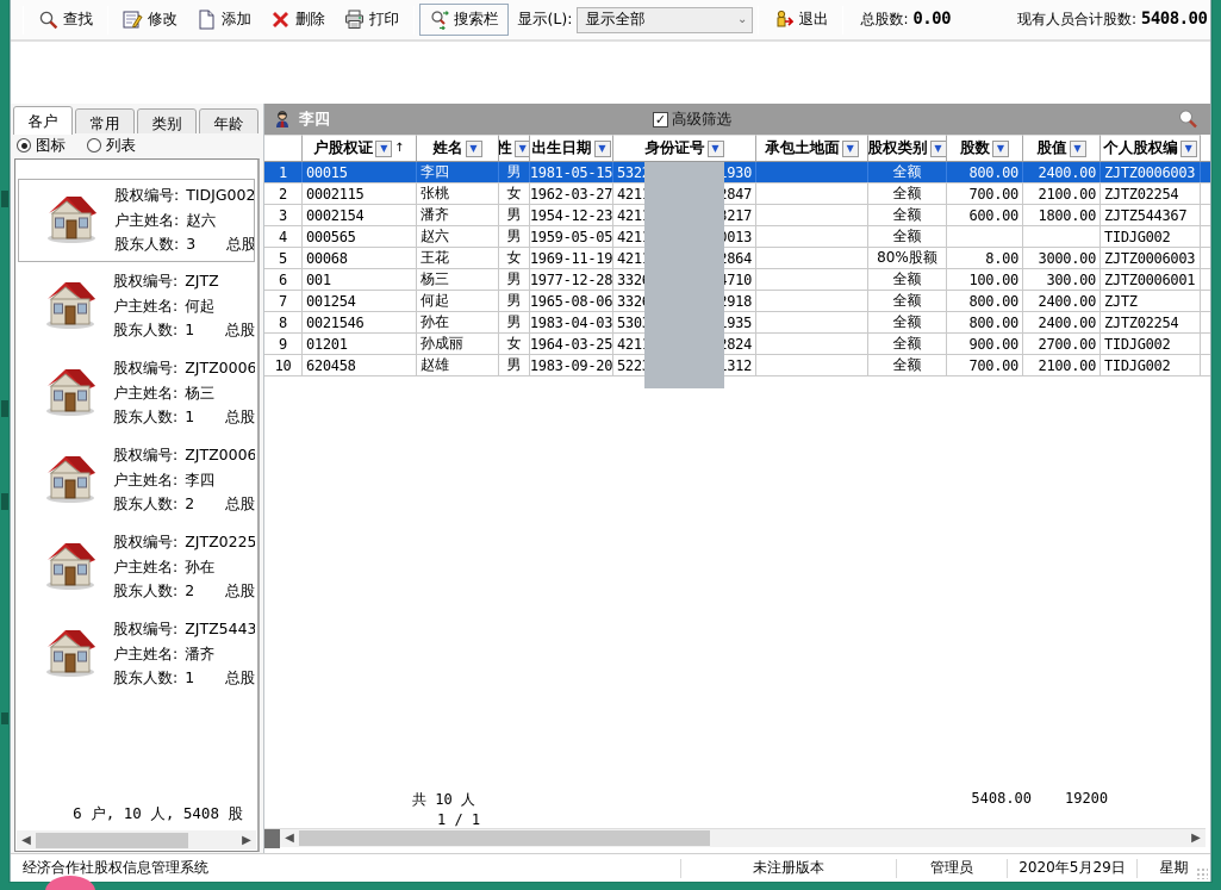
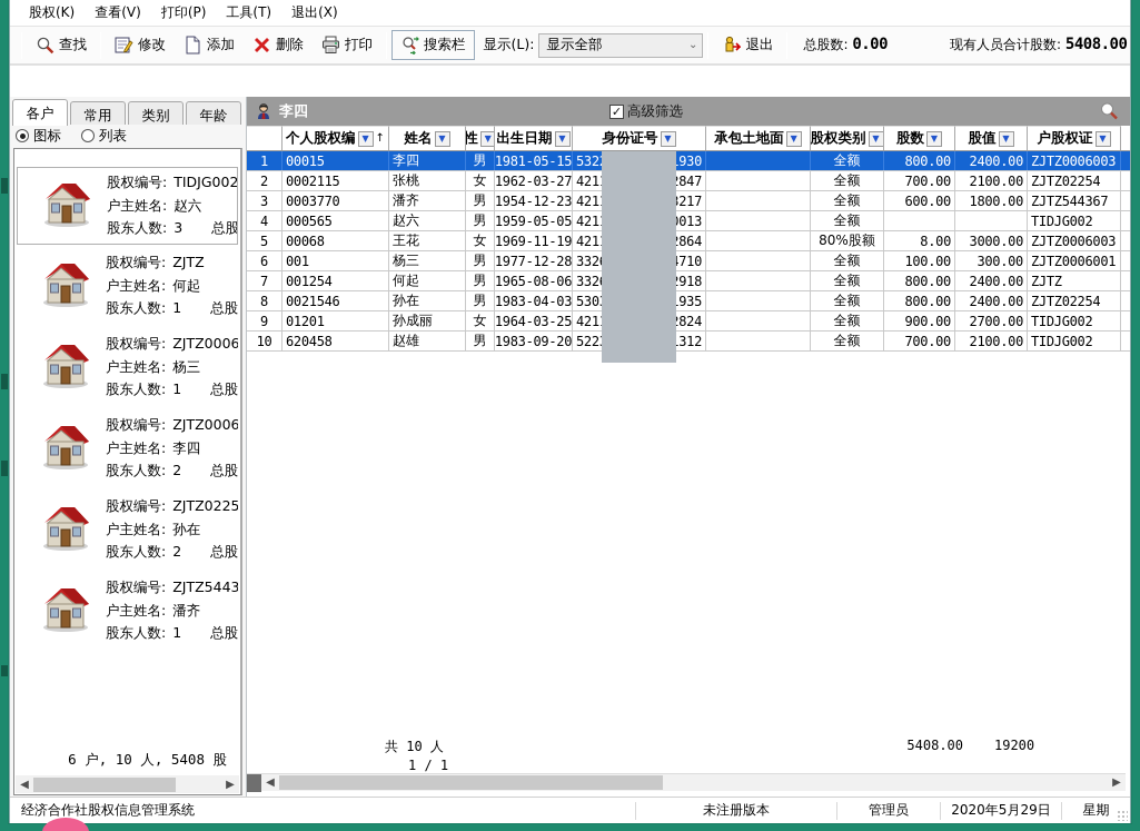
+ 股权(K)
+ 查看(V)
+ 打印(P)
+ 工具(T)
+ 退出(X)
  查找
  修改
  添加
  删除
  打印
  搜索栏
  显示(L):
  显示全部
  ⌄
  退出
  总股数: 0.00
  现有人员合计股数: 5408.00
  各户
  常用
  类别
  年龄
  图标
  列表
  股权编号: TIDJG002
  户主姓名: 赵六
  股东人数: 3 总股
  股权编号: ZJTZ
  户主姓名: 何起
  股东人数: 1 总股
  股权编号: ZJTZ0006
  户主姓名: 杨三
  股东人数: 1 总股
  股权编号: ZJTZ0006
  户主姓名: 李四
  股东人数: 2 总股
  股权编号: ZJTZ0225
  户主姓名: 孙在
  股东人数: 2 总股
  股权编号: ZJTZ5443
  户主姓名: 潘齐
  股东人数: 1 总股
  6 户, 10 人, 5408 股
  ◀
  ▶
  李四
  ✓
  高级筛选
- 户股权证
+ 个人股权编
  ▼
  ↑
  姓名
  ▼
  性
  ▼
  出生日期
  ▼
  身份证号
  ▼
  承包土地面
  ▼
  股权类别
  ▼
  股数
  ▼
  股值
  ▼
- 个人股权编
+ 户股权证
  ▼
  1
  00015
  李四
  男
  1981-05-15
  930
  全额
  800.00
  2400.00
  ZJTZ0006003
  2
  0002115
  张桃
  女
  1962-03-27
  847
  全额
  700.00
  2100.00
  ZJTZ02254
  3
- 0002154
+ 0003770
  潘齐
  男
  1954-12-23
  217
  全额
  600.00
  1800.00
  ZJTZ544367
  4
  000565
  赵六
  男
  1959-05-05
  013
  全额
  TIDJG002
  5
  00068
  王花
  女
  1969-11-19
  864
  80%股额
  8.00
  3000.00
  ZJTZ0006003
  6
  001
  杨三
  男
  1977-12-28
  710
  全额
  100.00
  300.00
  ZJTZ0006001
  7
  001254
  何起
  男
  1965-08-06
  918
  全额
  800.00
  2400.00
  ZJTZ
  8
  0021546
  孙在
  男
  1983-04-03
  935
  全额
  800.00
  2400.00
  ZJTZ02254
  9
  01201
  孙成丽
  女
  1964-03-25
  824
  全额
  900.00
  2700.00
  TIDJG002
  10
  620458
  赵雄
  男
  1983-09-20
  312
  全额
  700.00
  2100.00
  TIDJG002
  共 10 人
  1 / 1
  5408.00
  19200
  ◀
  ▶
  经济合作社股权信息管理系统
  未注册版本
  管理员
  2020年5月29日
  星期
